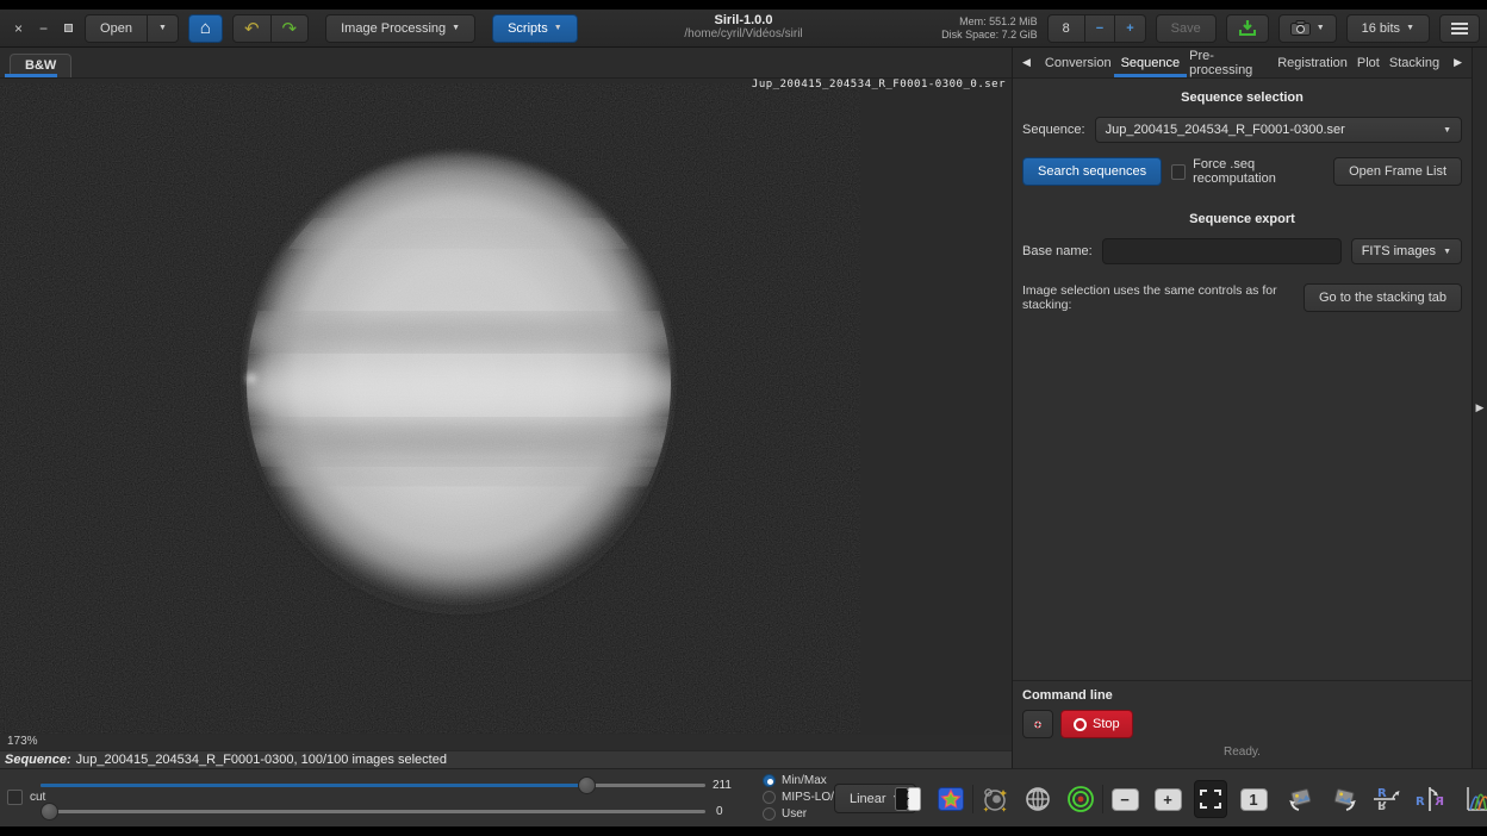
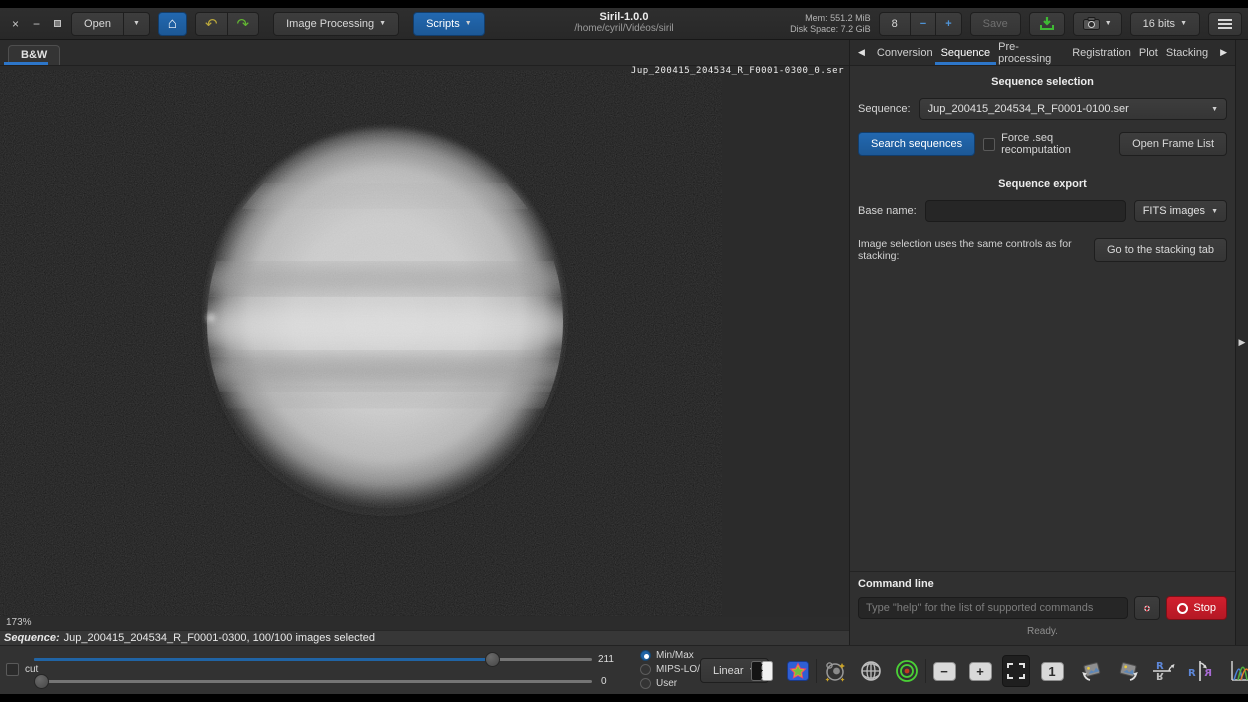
  ×
  −
  Open
  ⌂
  ↶
  ↷
  Image Processing
  Scripts
  Siril-1.0.0
  /home/cyril/Vidéos/siril
  Mem: 551.2 MiB
  Disk Space: 7.2 GiB
  8
  −
  +
  Save
  16 bits
  B&W
  Jup_200415_204534_R_F0001-0300_0.ser
  173%
  Sequence:
  Jup_200415_204534_R_F0001-0300, 100/100 images selected
  ◀
  Conversion
  Sequence
  Pre-processing
  Registration
  Plot
  Stacking
  ▶
  Sequence selection
  Sequence:
- Jup_200415_204534_R_F0001-0300.ser
+ Jup_200415_204534_R_F0001-0100.ser
  Search sequences
  Force .seq recomputation
  Open Frame List
  Sequence export
  Base name:
  FITS images
  Image selection uses the same controls as for stacking:
  Go to the stacking tab
  Command line
+ Type "help" for the list of supported commands
  Stop
  Ready.
  ▶
  cut
  211
  0
  Min/Max
  MIPS-LO/
  User
  Linear
  −
  +
  1
  R
  R
